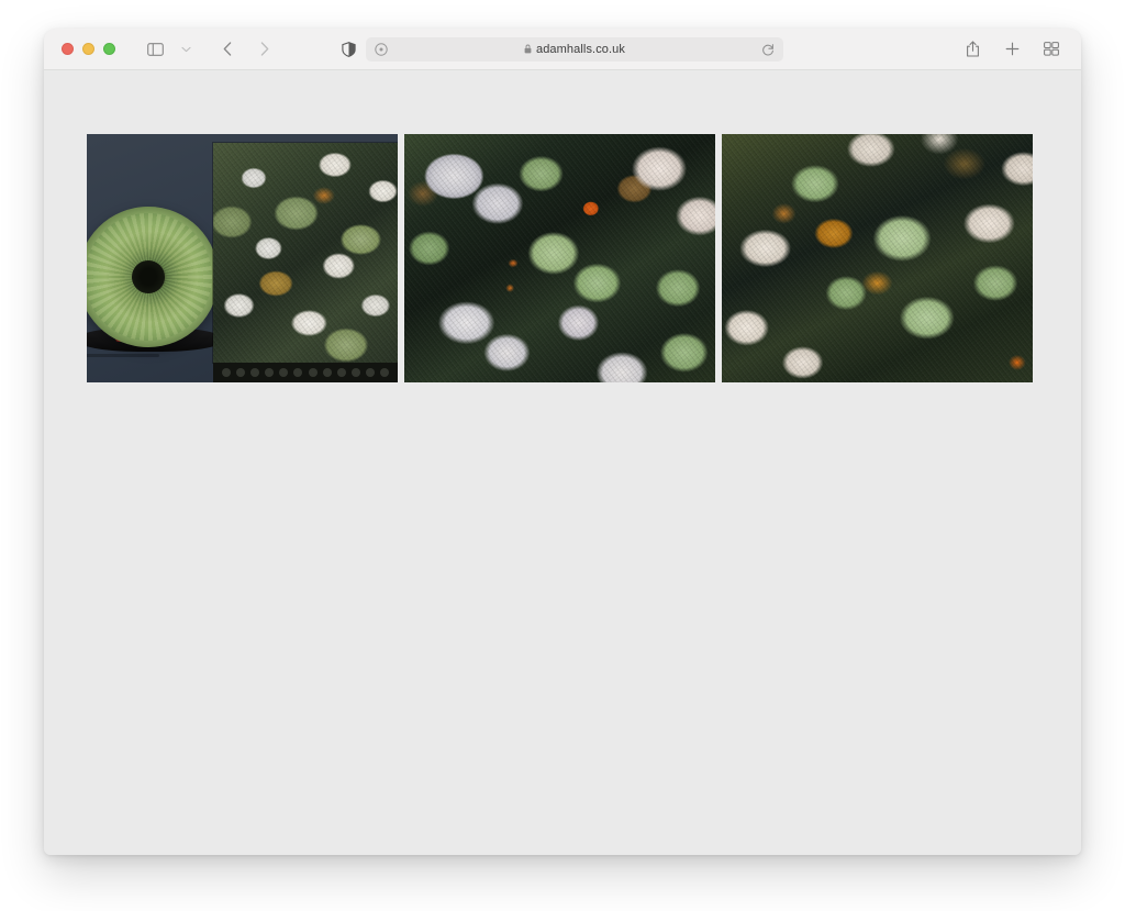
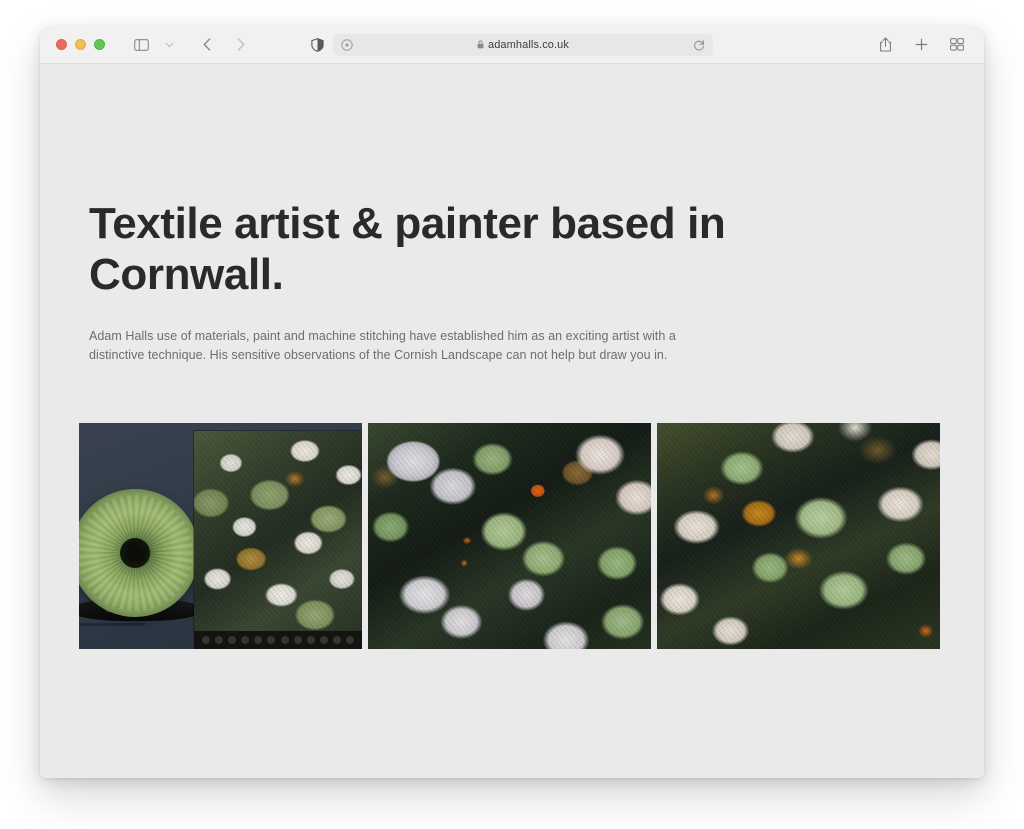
  adamhalls.co.uk
+ Textile artist & painter based in Cornwall.
+ Adam Halls use of materials, paint and machine stitching have established him as an exciting artist with a distinctive technique. His sensitive observations of the Cornish Landscape can not help but draw you in.
